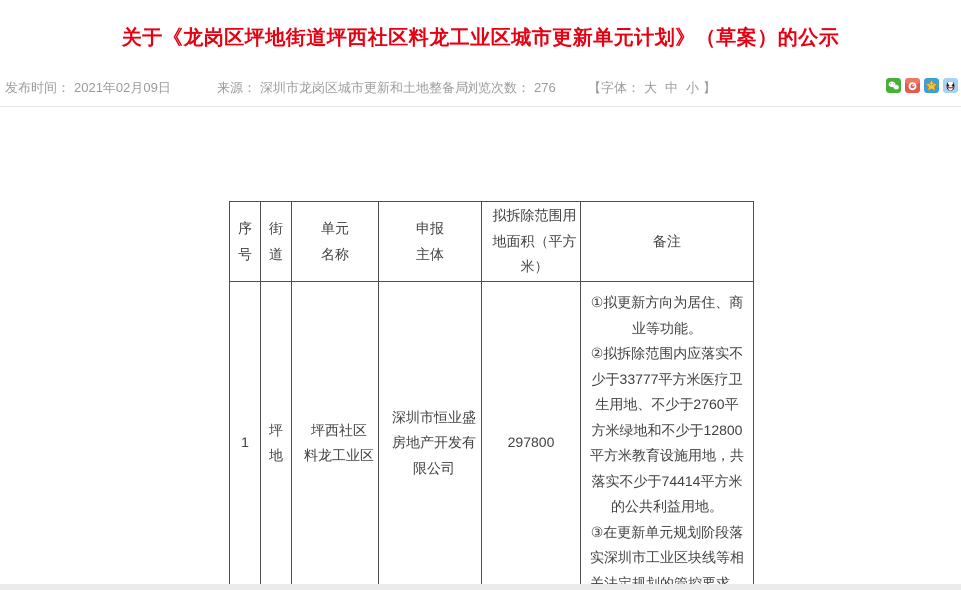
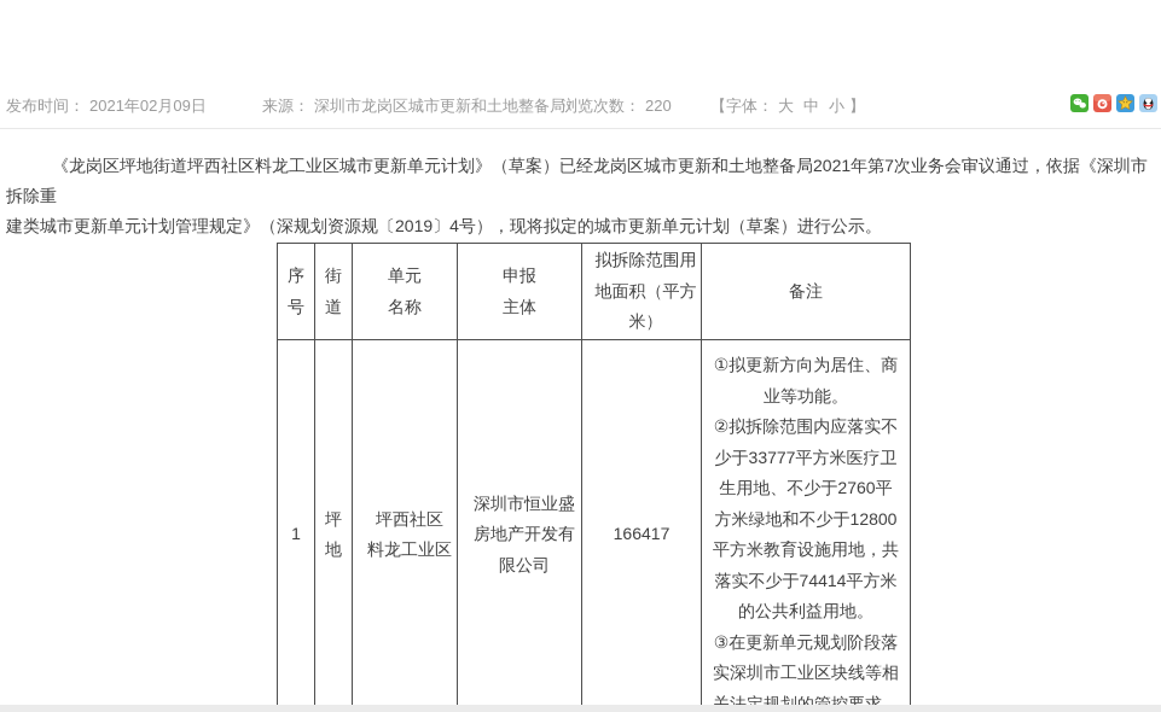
- 关于《龙岗区坪地街道坪西社区料龙工业区城市更新单元计划》（草案）的公示
  发布时间： 2021年02月09日
  来源： 深圳市龙岗区城市更新和土地整备局
- 浏览次数： 276
+ 浏览次数： 220
  【字体： 大 中 小 】
+ 《龙岗区坪地街道坪西社区料龙工业区城市更新单元计划》（草案）已经龙岗区城市更新和土地整备局2021年第7次业务会审议通过，依据《深圳市拆除重
+ 建类城市更新单元计划管理规定》（深规划资源规〔2019〕4号），现将拟定的城市更新单元计划（草案）进行公示。
  序 号	街 道	单元 名称	申报 主体	拟拆除范围用 地面积（平方 米）	备注
- 1	坪 地	坪西社区 料龙工业区	深圳市恒业盛 房地产开发有 限公司	297800	①拟更新方向为居住、商 业等功能。 ②拟拆除范围内应落实不 少于33777平方米医疗卫 生用地、不少于2760平 方米绿地和不少于12800 平方米教育设施用地，共 落实不少于74414平方米 的公共利益用地。 ③在更新单元规划阶段落 实深圳市工业区块线等相 关法定规划的管控要求。
+ 1	坪 地	坪西社区 料龙工业区	深圳市恒业盛 房地产开发有 限公司	166417	①拟更新方向为居住、商 业等功能。 ②拟拆除范围内应落实不 少于33777平方米医疗卫 生用地、不少于2760平 方米绿地和不少于12800 平方米教育设施用地，共 落实不少于74414平方米 的公共利益用地。 ③在更新单元规划阶段落 实深圳市工业区块线等相 关法定规划的管控要求。
